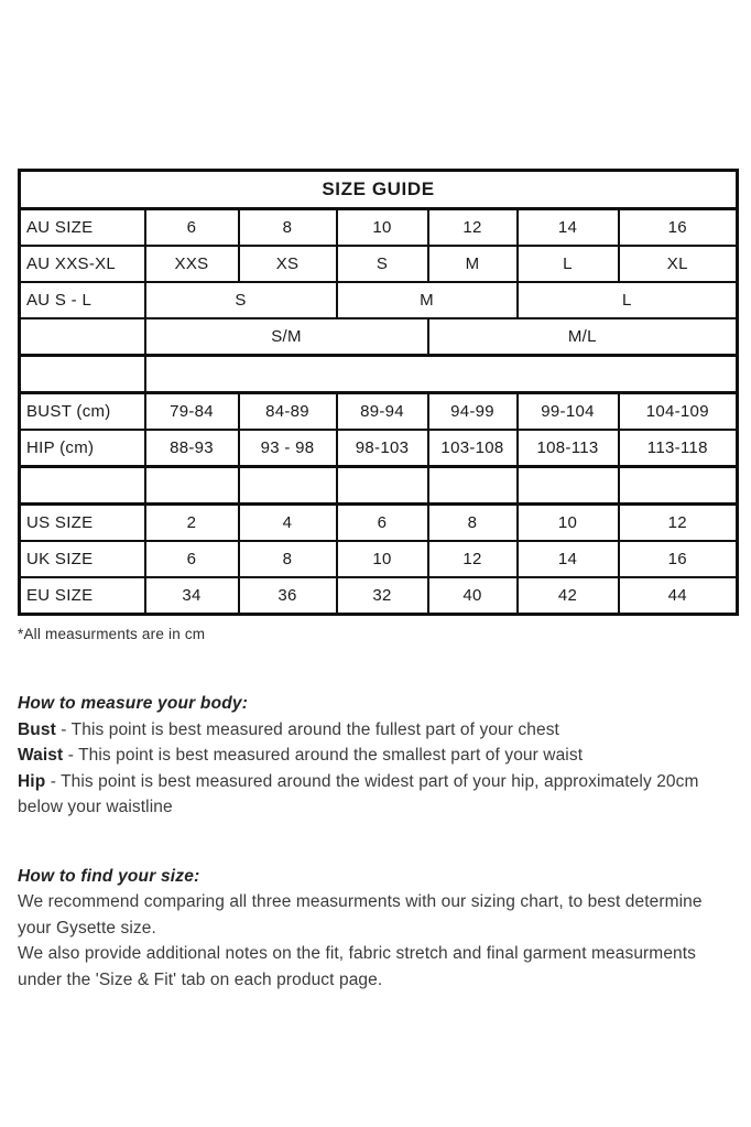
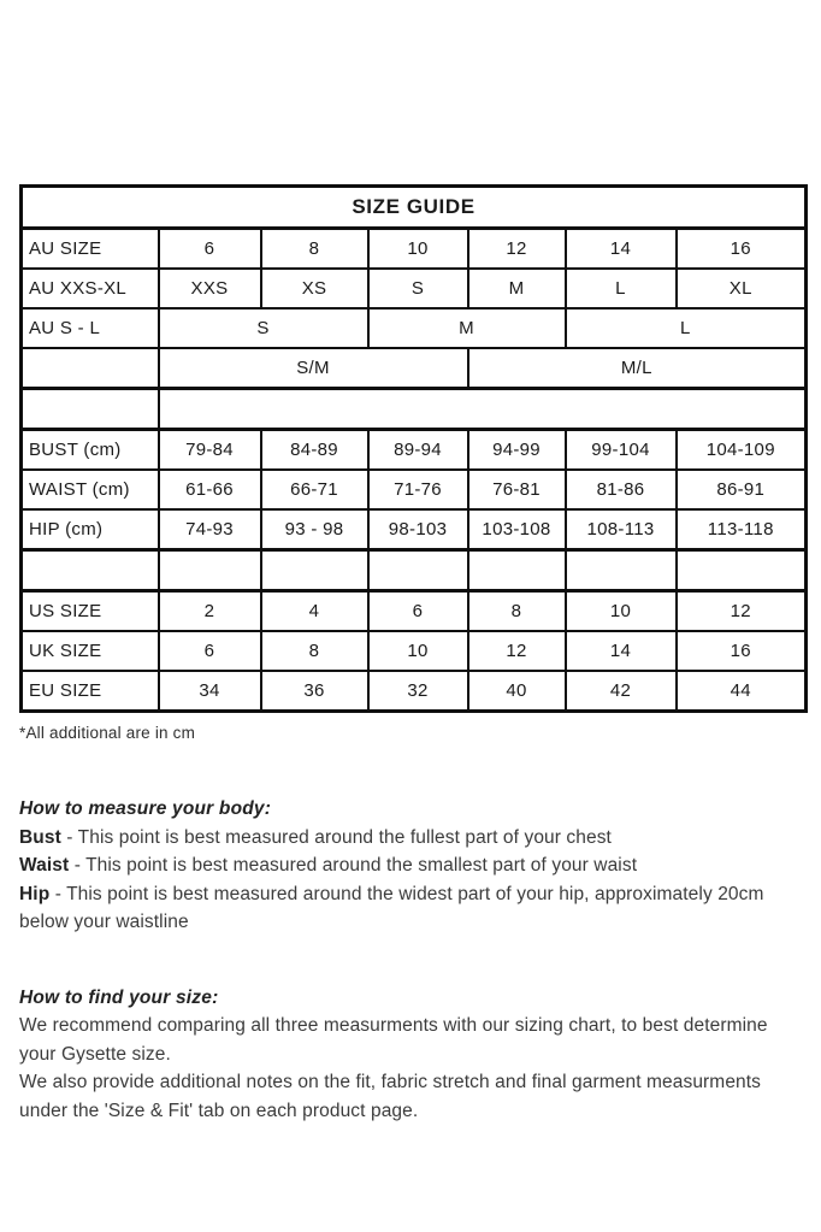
  SIZE GUIDE
  AU SIZE	6	8	10	12	14	16
  AU XXS-XL	XXS	XS	S	M	L	XL
  AU S - L	S	M	L
  	S/M	M/L
  BUST (cm)	79-84	84-89	89-94	94-99	99-104	104-109
+ WAIST (cm)	61-66	66-71	71-76	76-81	81-86	86-91
- HIP (cm)	88-93	93 - 98	98-103	103-108	108-113	113-118
+ HIP (cm)	74-93	93 - 98	98-103	103-108	108-113	113-118
  US SIZE	2	4	6	8	10	12
  UK SIZE	6	8	10	12	14	16
  EU SIZE	34	36	32	40	42	44
- *All measurments are in cm
+ *All additional are in cm
  How to measure your body:
  Bust - This point is best measured around the fullest part of your chest
  Waist - This point is best measured around the smallest part of your waist
  Hip - This point is best measured around the widest part of your hip, approximately 20cm below your waistline
  How to find your size:
  We recommend comparing all three measurments with our sizing chart, to best determine your Gysette size.
  We also provide additional notes on the fit, fabric stretch and final garment measurments under the 'Size & Fit' tab on each product page.
